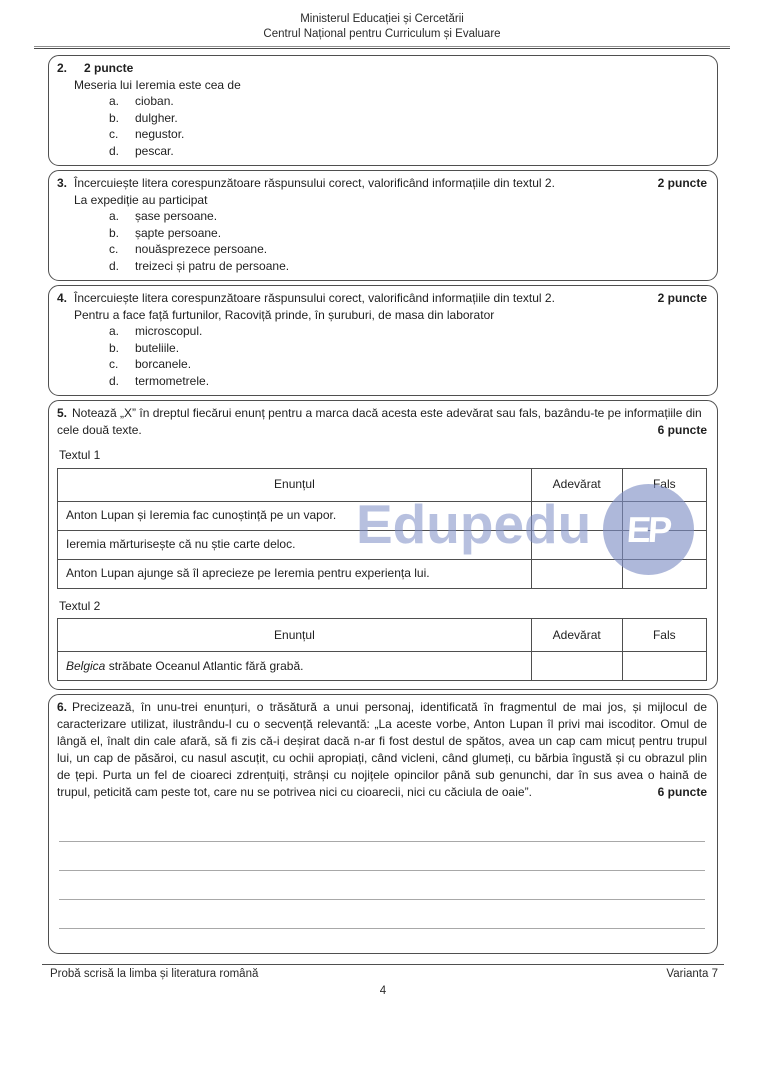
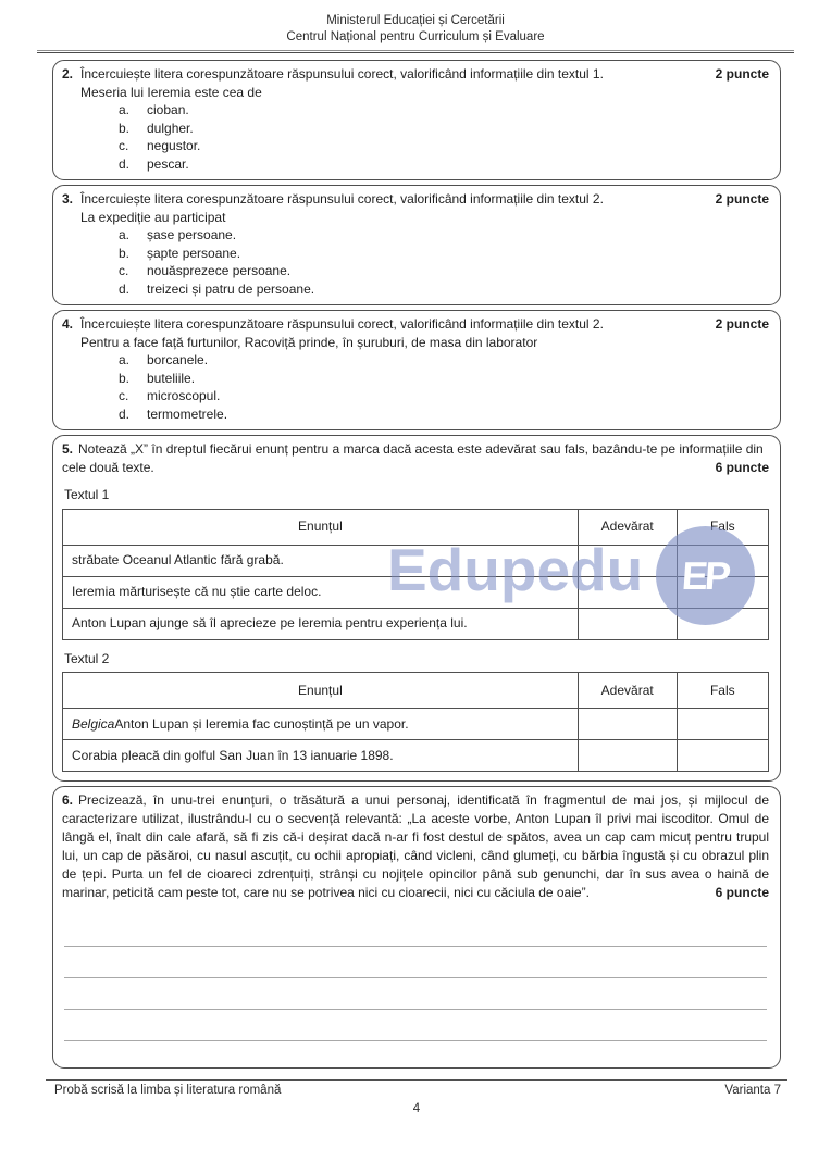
  Ministerul Educației și Cercetării
  Centrul Național pentru Curriculum și Evaluare
  2.
+ Încercuiește litera corespunzătoare răspunsului corect, valorificând informațiile din textul 1.
  2 puncte
  Meseria lui Ieremia este cea de
  a.
  cioban.
  b.
  dulgher.
  c.
  negustor.
  d.
  pescar.
  3.
  Încercuiește litera corespunzătoare răspunsului corect, valorificând informațiile din textul 2.
  2 puncte
  La expediție au participat
  a.
  șase persoane.
  b.
  șapte persoane.
  c.
  nouăsprezece persoane.
  d.
  treizeci și patru de persoane.
  4.
  Încercuiește litera corespunzătoare răspunsului corect, valorificând informațiile din textul 2.
  2 puncte
  Pentru a face față furtunilor, Racoviță prinde, în șuruburi, de masa din laborator
  a.
- microscopul.
+ borcanele.
  b.
  buteliile.
  c.
- borcanele.
+ microscopul.
  d.
  termometrele.
  5. Notează „X” în dreptul fiecărui enunț pentru a marca dacă acesta este adevărat sau fals, bazându-te pe informațiile din cele două texte.
  6 puncte
  Textul 1
  Enunțul	Adevărat	Fals
- Anton Lupan și Ieremia fac cunoștință pe un vapor.
+ străbate Oceanul Atlantic fără grabă.
  Ieremia mărturisește că nu știe carte deloc.
  Anton Lupan ajunge să îl aprecieze pe Ieremia pentru experiența lui.
  Textul 2
  Enunțul	Adevărat	Fals
- Belgica străbate Oceanul Atlantic fără grabă.
+ BelgicaAnton Lupan și Ieremia fac cunoștință pe un vapor.
+ Corabia pleacă din golful San Juan în 13 ianuarie 1898.
- 6. Precizează, în unu-trei enunțuri, o trăsătură a unui personaj, identificată în fragmentul de mai jos, și mijlocul de caracterizare utilizat, ilustrându-l cu o secvență relevantă: „La aceste vorbe, Anton Lupan îl privi mai iscoditor. Omul de lângă el, înalt din cale afară, să fi zis că-i deșirat dacă n-ar fi fost destul de spătos, avea un cap cam micuț pentru trupul lui, un cap de păsăroi, cu nasul ascuțit, cu ochii apropiați, când vicleni, când glumeți, cu bărbia îngustă și cu obrazul plin de țepi. Purta un fel de cioareci zdrențuiți, strânși cu nojițele opincilor până sub genunchi, dar în sus avea o haină de trupul, peticită cam peste tot, care nu se potrivea nici cu cioarecii, nici cu căciula de oaie”.
+ 6. Precizează, în unu-trei enunțuri, o trăsătură a unui personaj, identificată în fragmentul de mai jos, și mijlocul de caracterizare utilizat, ilustrându-l cu o secvență relevantă: „La aceste vorbe, Anton Lupan îl privi mai iscoditor. Omul de lângă el, înalt din cale afară, să fi zis că-i deșirat dacă n-ar fi fost destul de spătos, avea un cap cam micuț pentru trupul lui, un cap de păsăroi, cu nasul ascuțit, cu ochii apropiați, când vicleni, când glumeți, cu bărbia îngustă și cu obrazul plin de țepi. Purta un fel de cioareci zdrențuiți, strânși cu nojițele opincilor până sub genunchi, dar în sus avea o haină de marinar, peticită cam peste tot, care nu se potrivea nici cu cioarecii, nici cu căciula de oaie”.
  6 puncte
  Probă scrisă la limba și literatura română
  Varianta 7
  4
  Edupedu
